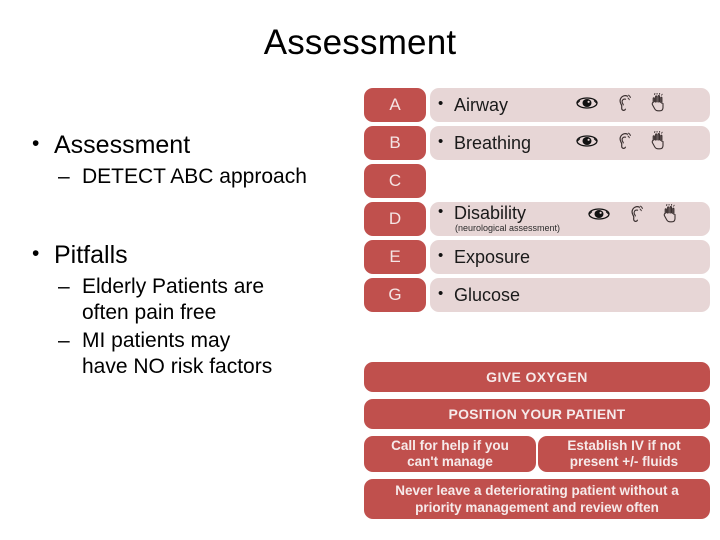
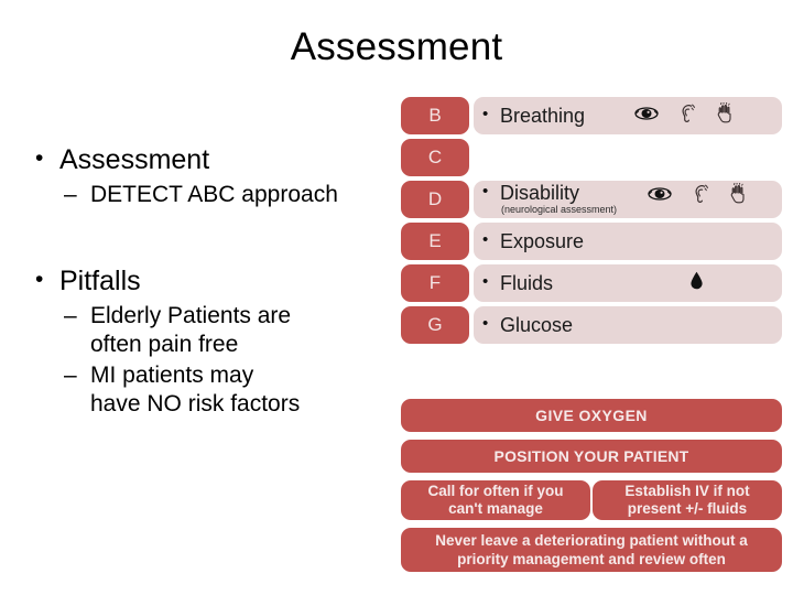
  Assessment
  Assessment
  DETECT ABC approach
  Pitfalls
  Elderly Patients are
  often pain free
  MI patients may
  have NO risk factors
- Airway
- A
  Breathing
  B
  C
  Disability
  (neurological assessment)
  D
  Exposure
  E
+ Fluids
+ F
  Glucose
  G
  GIVE OXYGEN
  POSITION YOUR PATIENT
- Call for help if you
+ Call for often if you
  can't manage
  Establish IV if not
  present +/- fluids
  Never leave a deteriorating patient without a
  priority management and review often
